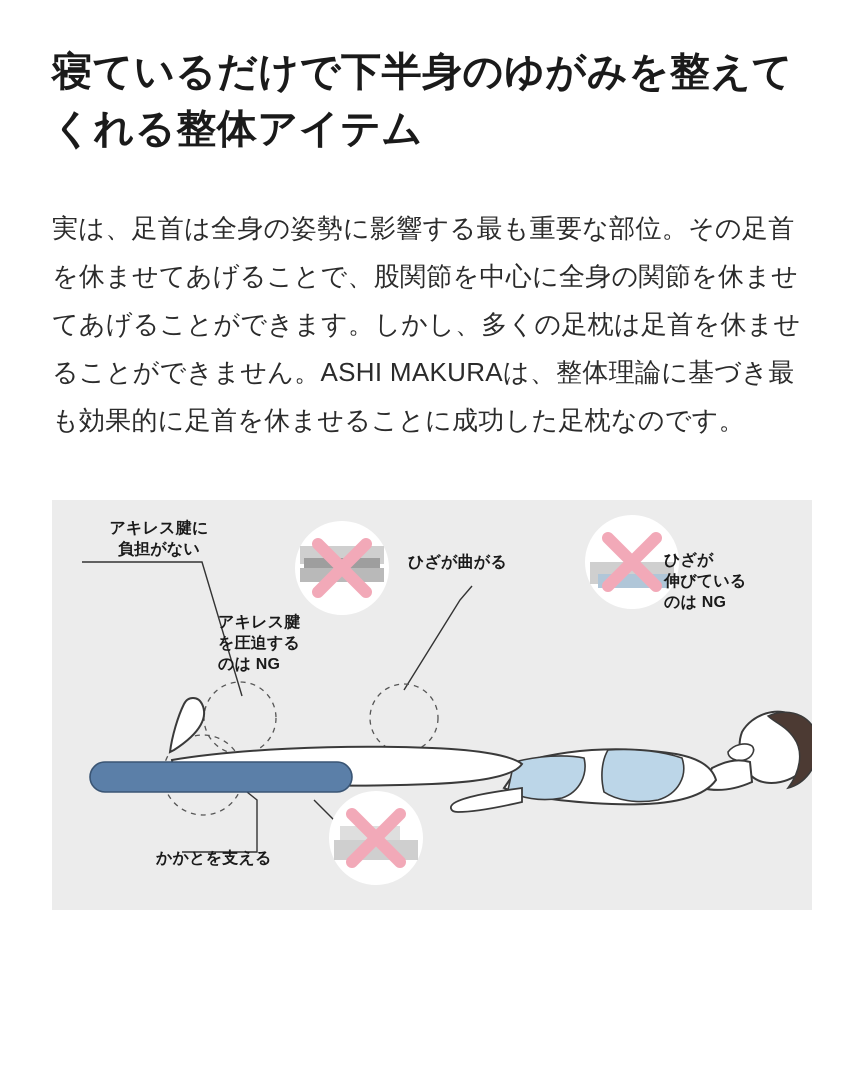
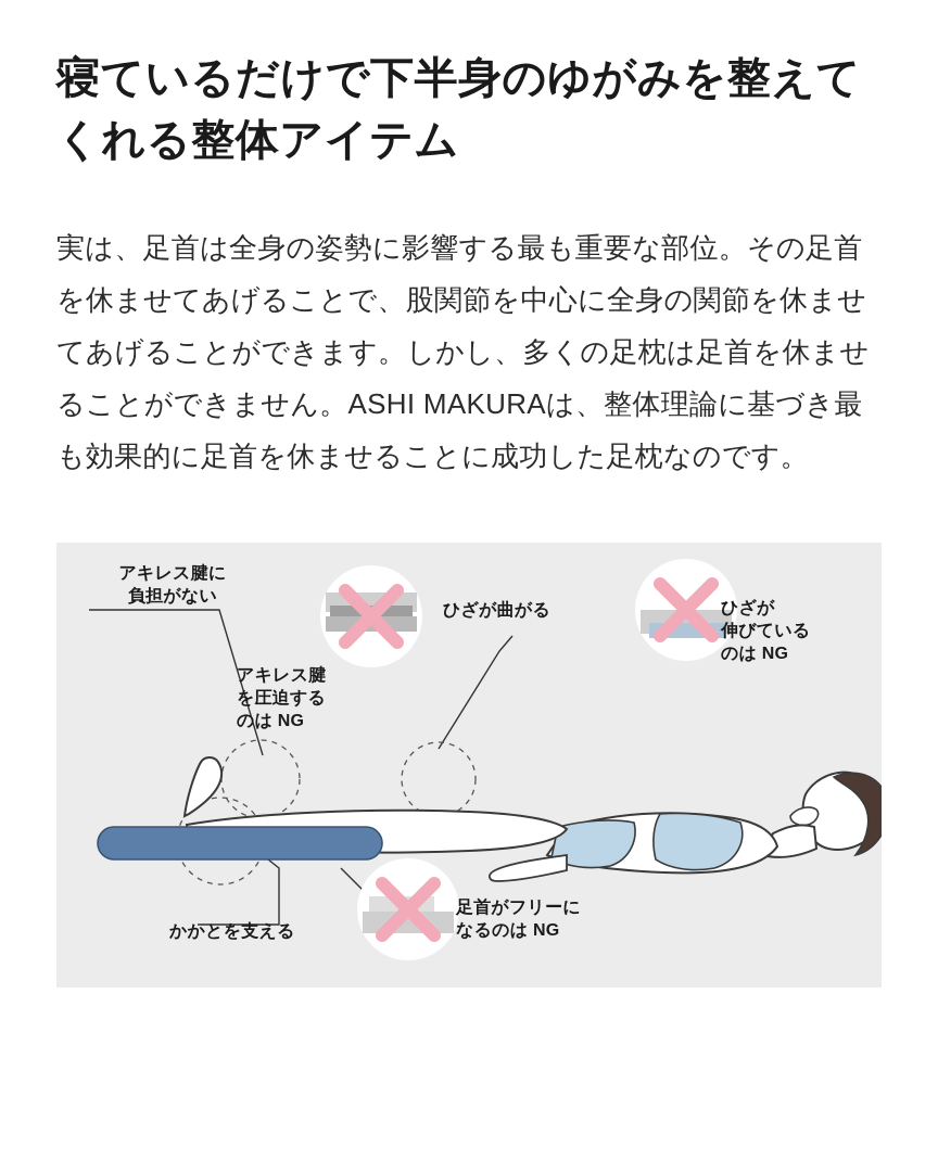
  寝ているだけで下半身のゆがみを整えてくれる整体アイテム
  実は、足首は全身の姿勢に影響する最も重要な部位。その足首を休ませてあげることで、股関節を中心に全身の関節を休ませてあげることができます。しかし、多くの足枕は足首を休ませることができません。ASHI MAKURAは、整体理論に基づき最も効果的に足首を休ませることに成功した足枕なのです。
  アキレス腱に
  負担がない
  アキレス腱
  を圧迫する
  のは NG
  ひざが曲がる
  ひざが
  伸びている
  のは NG
  かかとを支える
+ 足首がフリーに
+ なるのは NG
